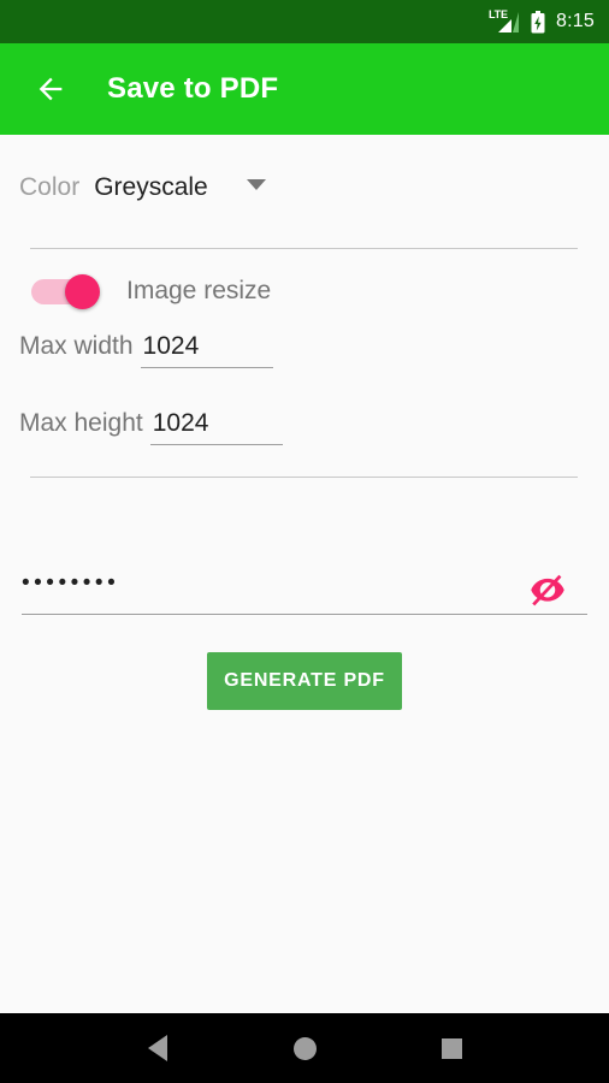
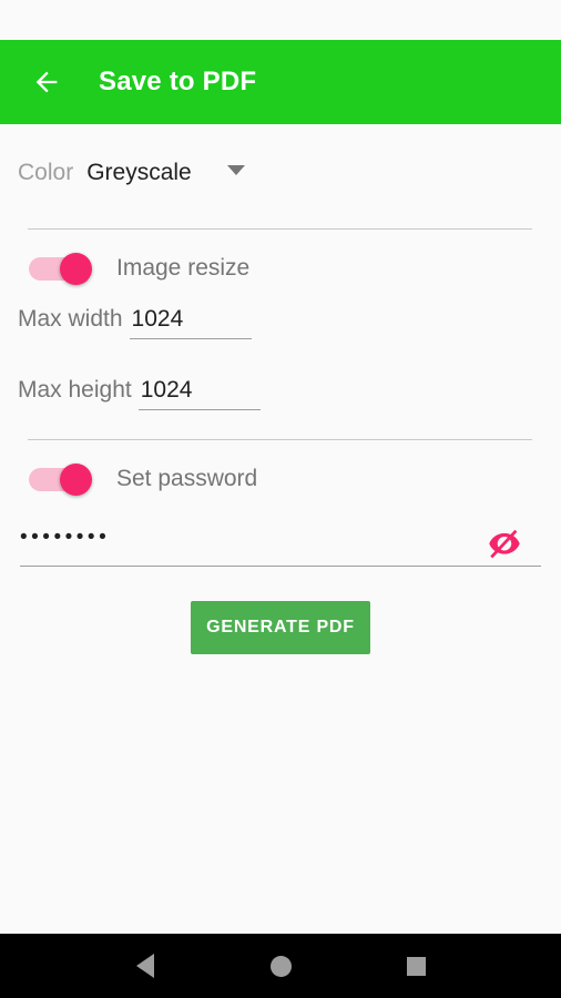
- LTE
- 8:15
  Save to PDF
  Color
  Greyscale
  Image resize
  Max width
  1024
  Max height
  1024
+ Set password
  ••••••••
  GENERATE PDF
